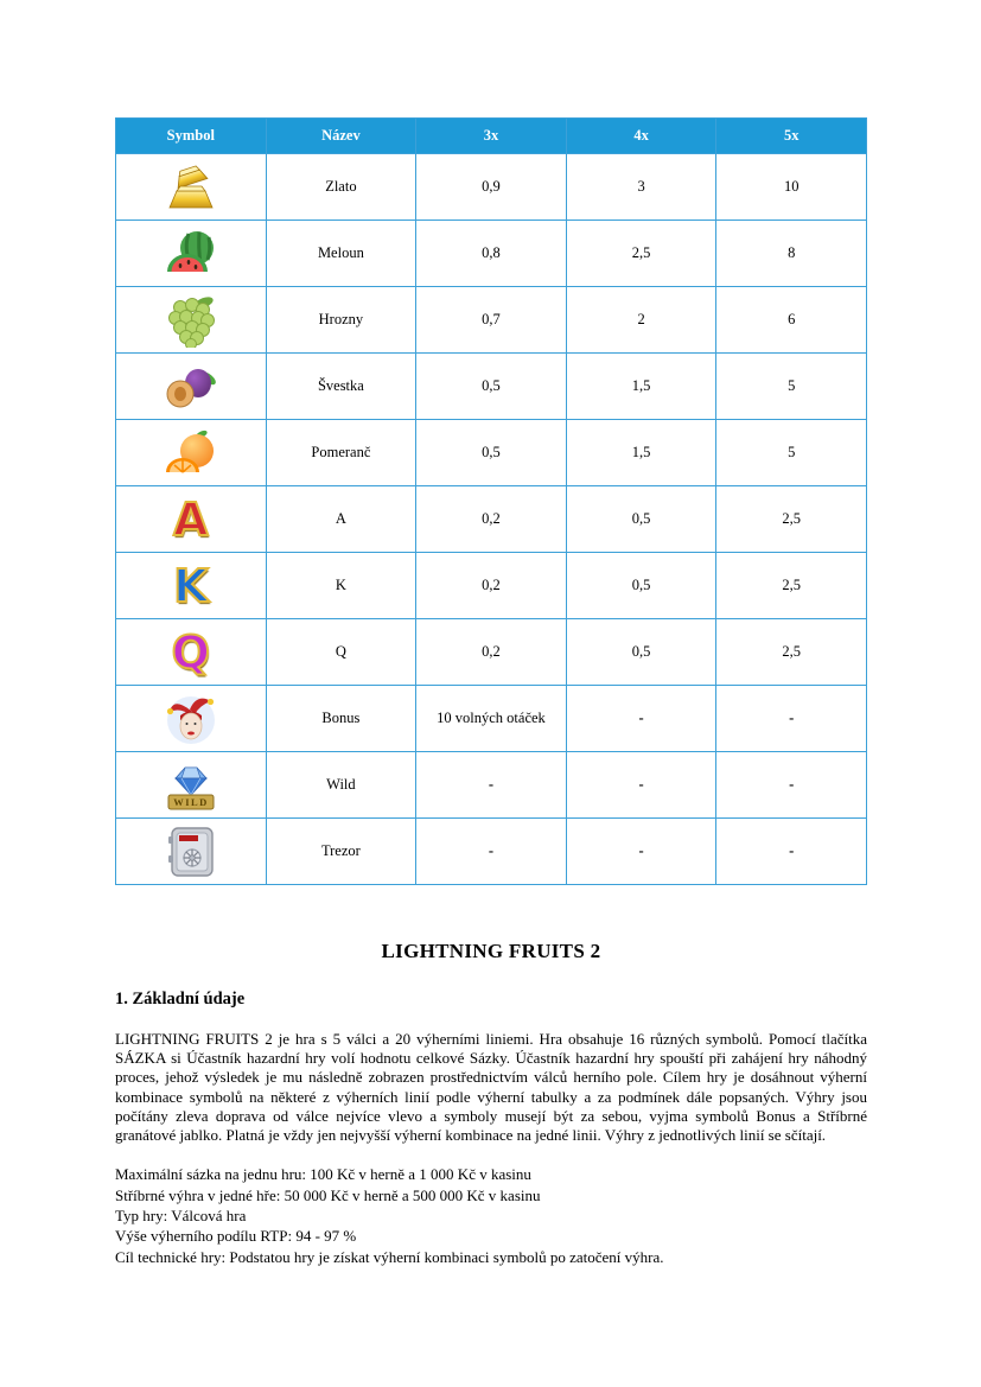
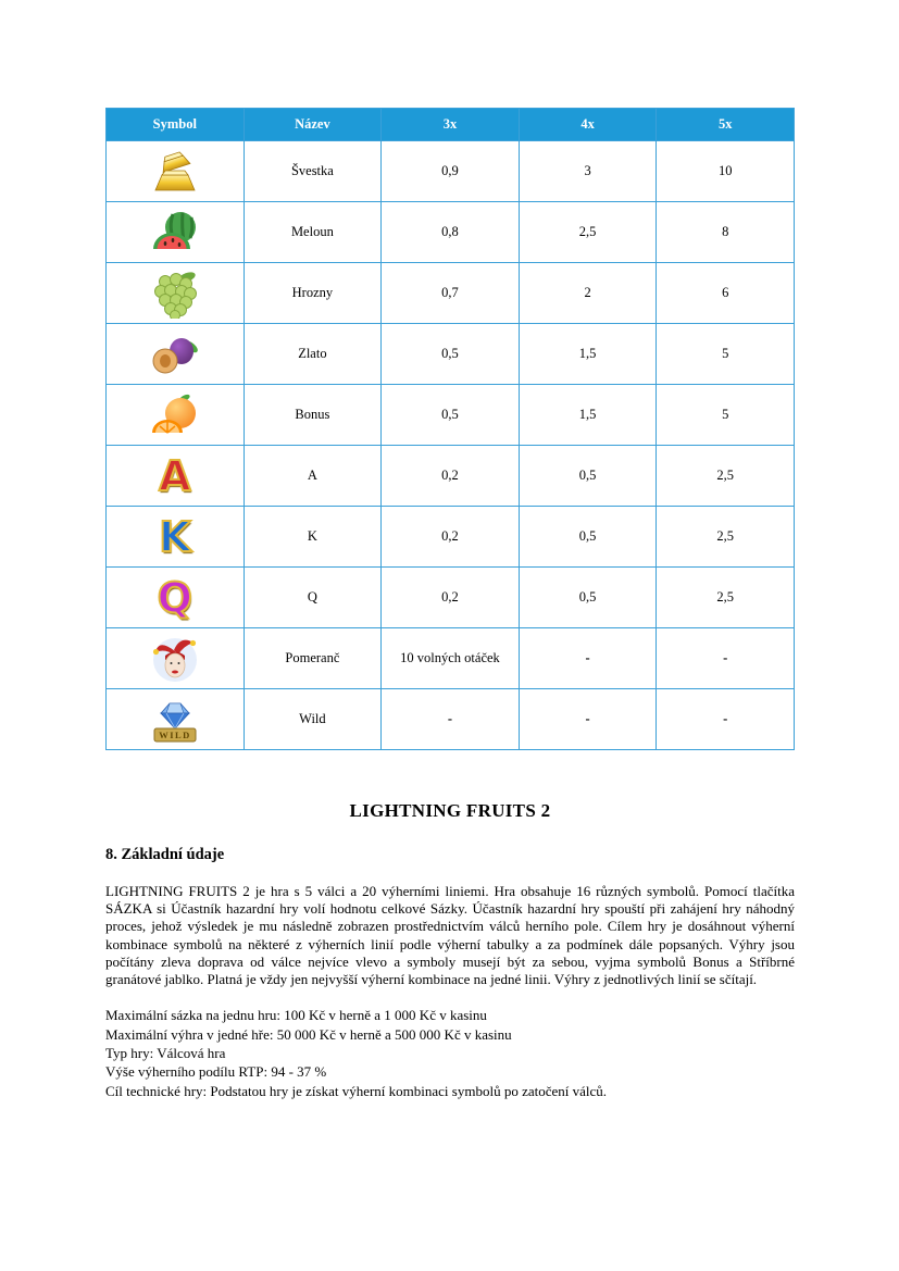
  Symbol	Název	3x	4x	5x
- 	Zlato	0,9	3	10
+ 	Švestka	0,9	3	10
  	Meloun	0,8	2,5	8
  	Hrozny	0,7	2	6
- 	Švestka	0,5	1,5	5
+ 	Zlato	0,5	1,5	5
- 	Pomeranč	0,5	1,5	5
+ 	Bonus	0,5	1,5	5
  A	A	0,2	0,5	2,5
  K	K	0,2	0,5	2,5
  Q	Q	0,2	0,5	2,5
- 	Bonus	10 volných otáček	-	-
+ 	Pomeranč	10 volných otáček	-	-
  WILD	Wild	-	-	-
- 	Trezor	-	-	-
  LIGHTNING FRUITS 2
- 1. Základní údaje
+ 8. Základní údaje
  LIGHTNING FRUITS 2 je hra s 5 válci a 20 výherními liniemi. Hra obsahuje 16 různých symbolů. Pomocí tlačítka SÁZKA si Účastník hazardní hry volí hodnotu celkové Sázky. Účastník hazardní hry spouští při zahájení hry náhodný proces, jehož výsledek je mu následně zobrazen prostřednictvím válců herního pole. Cílem hry je dosáhnout výherní kombinace symbolů na některé z výherních linií podle výherní tabulky a za podmínek dále popsaných. Výhry jsou počítány zleva doprava od válce nejvíce vlevo a symboly musejí být za sebou, vyjma symbolů Bonus a Stříbrné granátové jablko. Platná je vždy jen nejvyšší výherní kombinace na jedné linii. Výhry z jednotlivých linií se sčítají.
  Maximální sázka na jednu hru: 100 Kč v herně a 1 000 Kč v kasinu
- Stříbrné výhra v jedné hře: 50 000 Kč v herně a 500 000 Kč v kasinu
+ Maximální výhra v jedné hře: 50 000 Kč v herně a 500 000 Kč v kasinu
  Typ hry: Válcová hra
- Výše výherního podílu RTP: 94 - 97 %
+ Výše výherního podílu RTP: 94 - 37 %
- Cíl technické hry: Podstatou hry je získat výherní kombinaci symbolů po zatočení výhra.
+ Cíl technické hry: Podstatou hry je získat výherní kombinaci symbolů po zatočení válců.
